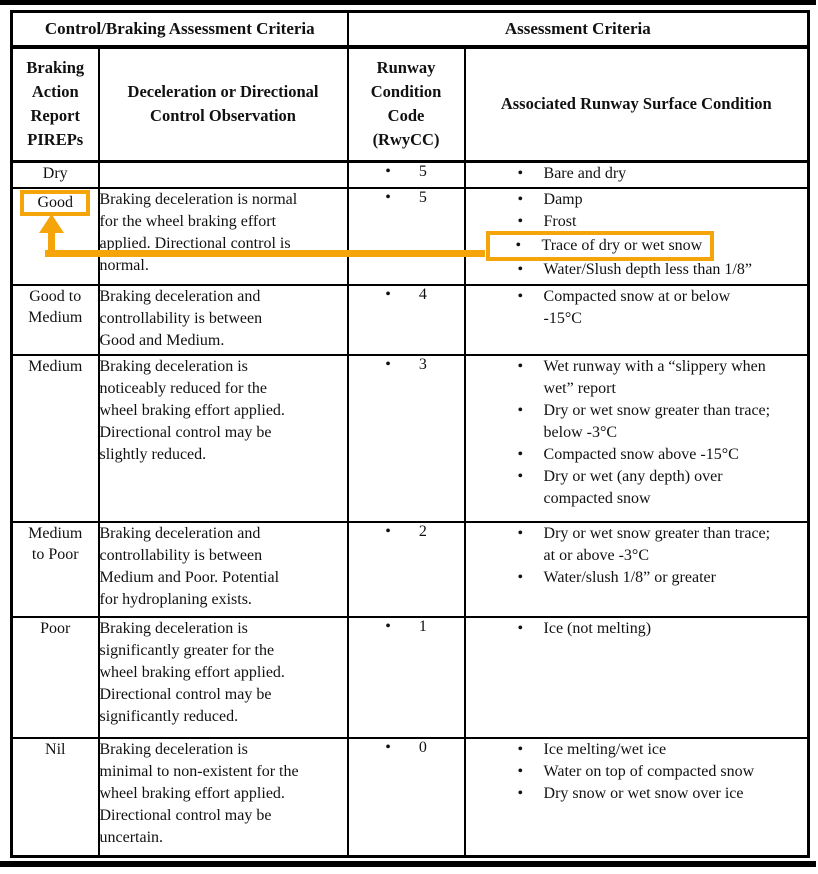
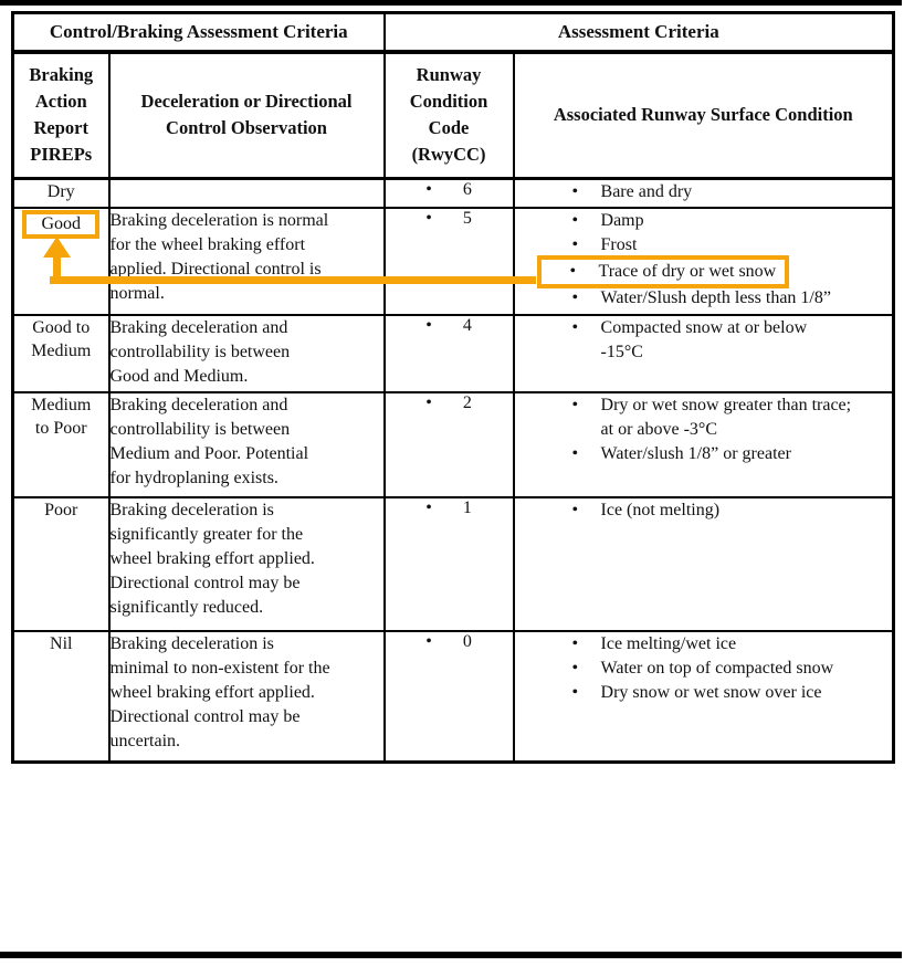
  Control/Braking Assessment Criteria	Assessment Criteria
  Braking Action Report PIREPs	Deceleration or Directional Control Observation	Runway Condition Code (RwyCC)	Associated Runway Surface Condition
- Dry		• 5	• Bare and dry
+ Dry		• 6	• Bare and dry
  Good	Braking deceleration is normal for the wheel braking effort applied. Directional control is normal.	• 5	• Damp• Frost• Trace of dry or wet snow• Water/Slush depth less than 1/8”
  Good to Medium	Braking deceleration and controllability is between Good and Medium.	• 4	• Compacted snow at or below -15°C
- Medium	Braking deceleration is noticeably reduced for the wheel braking effort applied. Directional control may be slightly reduced.	• 3	• Wet runway with a “slippery when wet” report• Dry or wet snow greater than trace; below -3°C• Compacted snow above -15°C• Dry or wet (any depth) over compacted snow
  Medium to Poor	Braking deceleration and controllability is between Medium and Poor. Potential for hydroplaning exists.	• 2	• Dry or wet snow greater than trace; at or above -3°C• Water/slush 1/8” or greater
  Poor	Braking deceleration is significantly greater for the wheel braking effort applied. Directional control may be significantly reduced.	• 1	• Ice (not melting)
  Nil	Braking deceleration is minimal to non-existent for the wheel braking effort applied. Directional control may be uncertain.	• 0	• Ice melting/wet ice• Water on top of compacted snow• Dry snow or wet snow over ice
